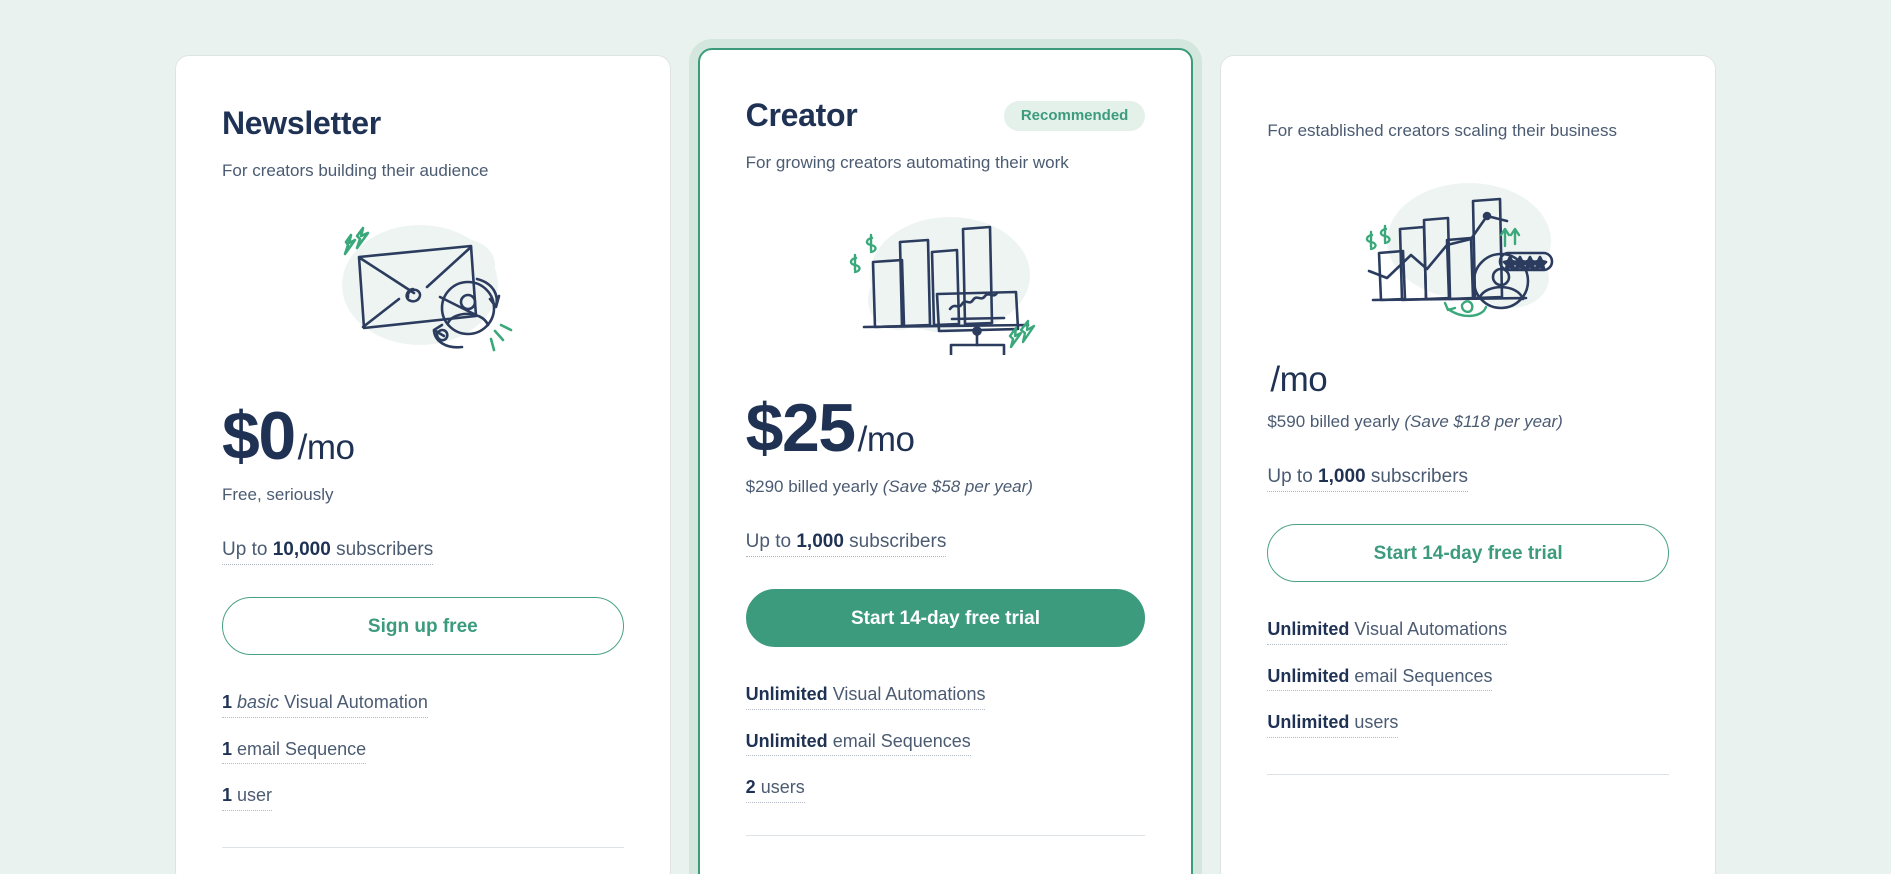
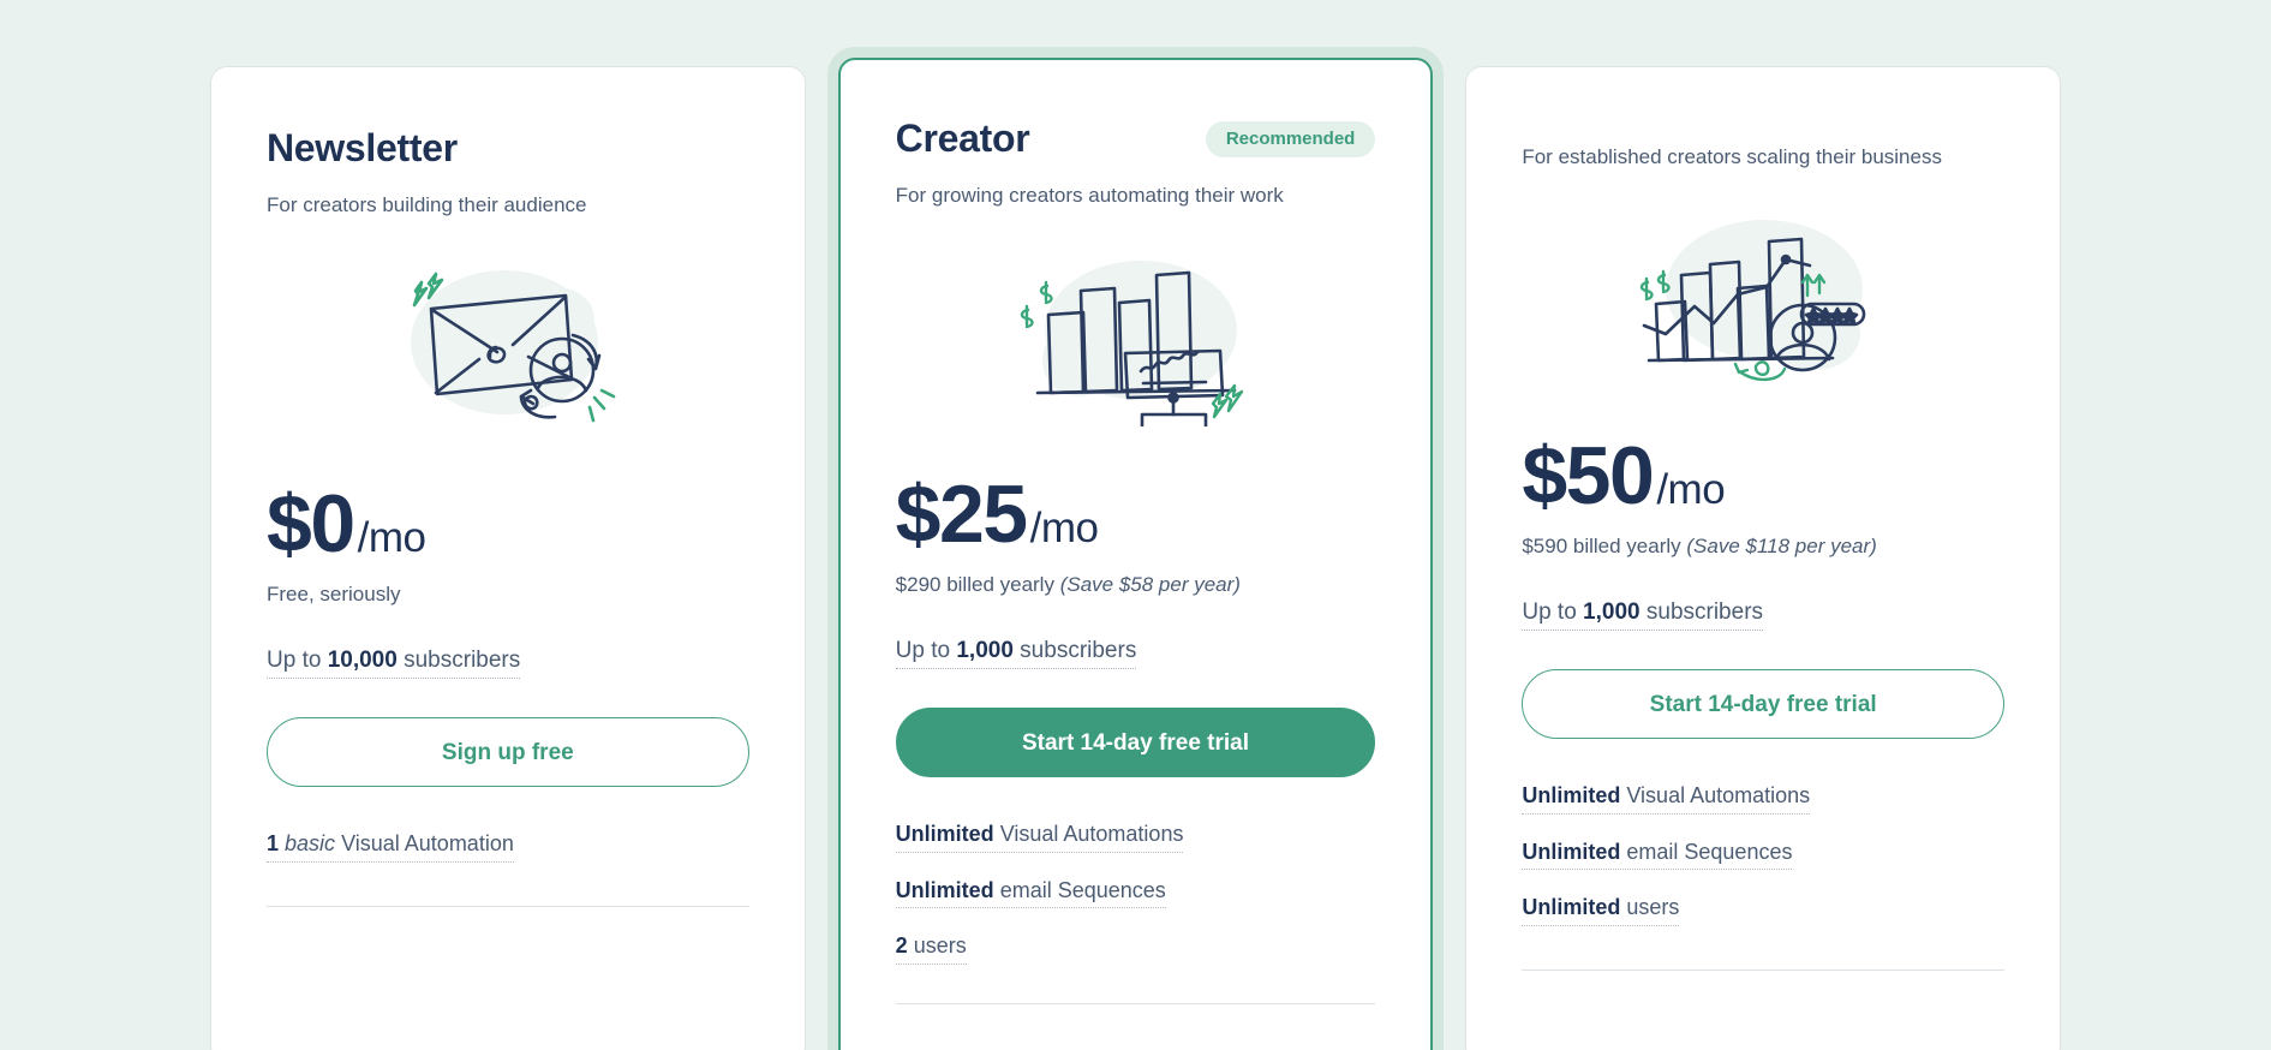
  Newsletter
  For creators building their audience
  $0
  /mo
  Free, seriously
  Up to 10,000 subscribers
  Sign up free
  1 basic Visual Automation
- 1 email Sequence
- 1 user
  Creator
  Recommended
  For growing creators automating their work
  $25
  /mo
  $290 billed yearly (Save $58 per year)
  Up to 1,000 subscribers
  Start 14-day free trial
  Unlimited Visual Automations
  Unlimited email Sequences
  2 users
  For established creators scaling their business
+ $50
  /mo
  $590 billed yearly (Save $118 per year)
  Up to 1,000 subscribers
  Start 14-day free trial
  Unlimited Visual Automations
  Unlimited email Sequences
  Unlimited users
